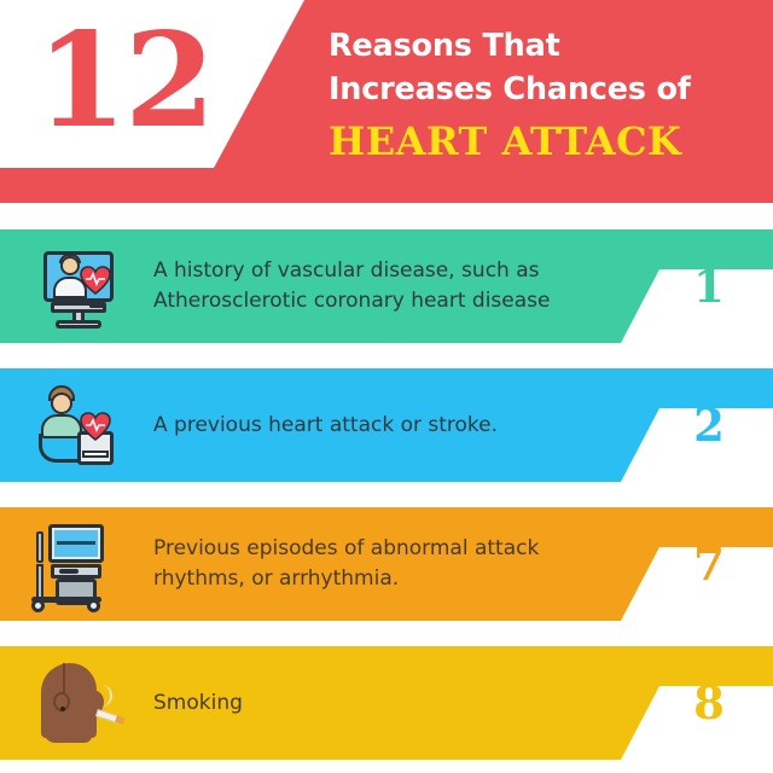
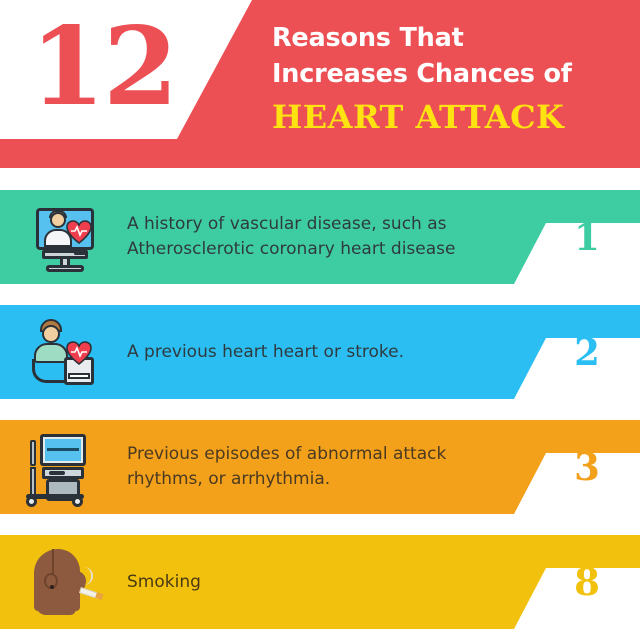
  12
  Reasons That
  Increases Chances of
  HEART ATTACK
  A history of vascular disease, such as Atherosclerotic coronary heart disease
  1
- A previous heart attack or stroke.
+ A previous heart heart or stroke.
  2
  Previous episodes of abnormal attack rhythms, or arrhythmia.
- 7
+ 3
  Smoking
  8
